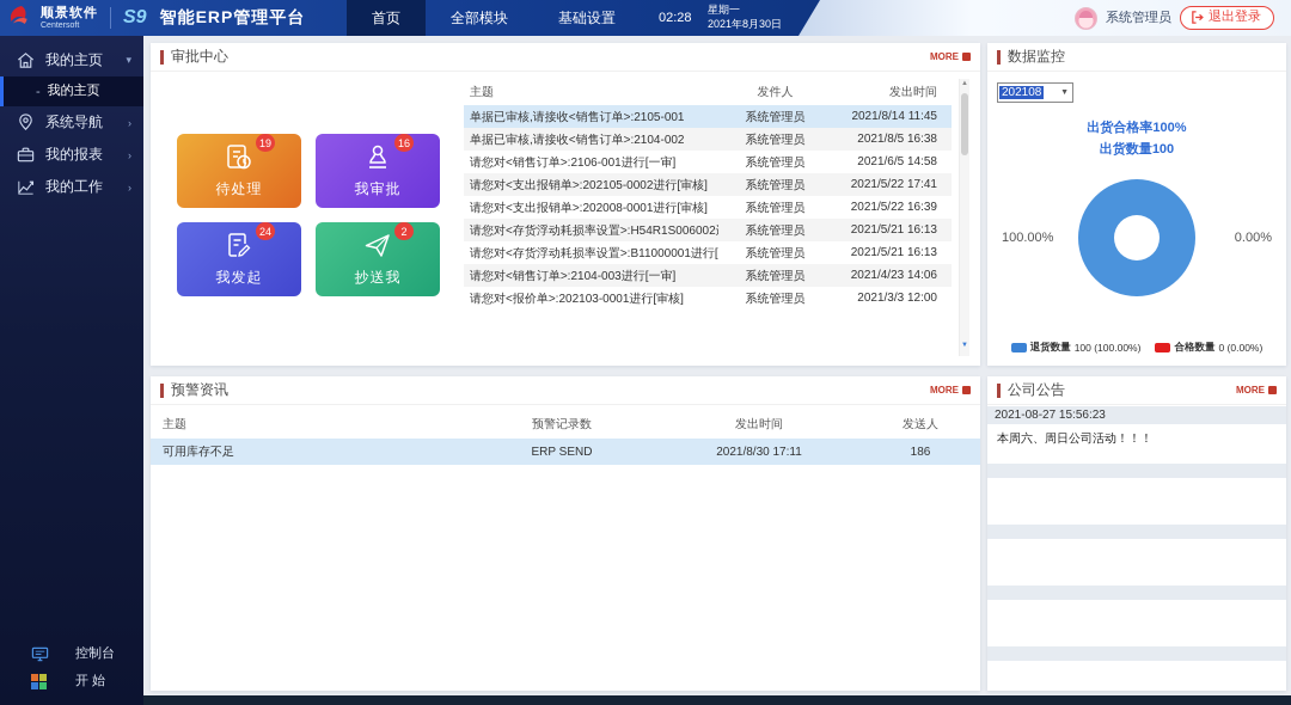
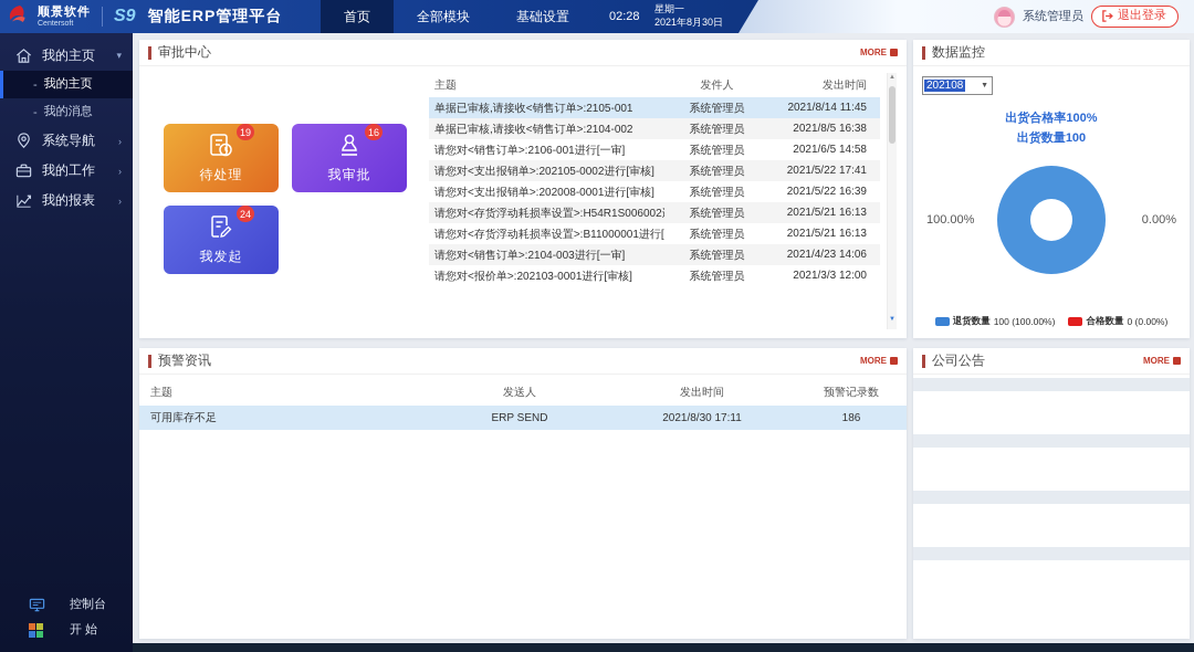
  顺景软件
  S9
  智能ERP管理平台
  首页
  全部模块
  基础设置
  02:28
  星期一
  2021年8月30日
  系统管理员
  退出登录
  我的主页
  ▾
  我的主页
+ 我的消息
  系统导航
  ›
- 我的报表
+ 我的工作
  ›
- 我的工作
+ 我的报表
  ›
  控制台
  开 始
  审批中心
  MORE
  19
  待处理
  16
  我审批
  24
  我发起
- 2
- 抄送我
  主题
  发件人
  发出时间
  单据已审核,请接收<销售订单>:2105-001
  系统管理员
  2021/8/14 11:45
  单据已审核,请接收<销售订单>:2104-002
  系统管理员
  2021/8/5 16:38
  请您对<销售订单>:2106-001进行[一审]
  系统管理员
  2021/6/5 14:58
  请您对<支出报销单>:202105-0002进行[审核]
  系统管理员
  2021/5/22 17:41
  请您对<支出报销单>:202008-0001进行[审核]
  系统管理员
  2021/5/22 16:39
  请您对<存货浮动耗损率设置>:H54R1S006002
  系统管理员
  2021/5/21 16:13
  请您对<存货浮动耗损率设置>:B11000001进行[
  系统管理员
  2021/5/21 16:13
  请您对<销售订单>:2104-003进行[一审]
  系统管理员
  2021/4/23 14:06
  请您对<报价单>:202103-0001进行[审核]
  系统管理员
  2021/3/3 12:00
  数据监控
  202108
  出货合格率100%
  出货数量100
  100.00%
  0.00%
  退货数量
  100 (100.00%)
  合格数量
  0 (0.00%)
  预警资讯
  MORE
  主题
- 预警记录数
+ 发送人
  发出时间
- 发送人
+ 预警记录数
  可用库存不足
  ERP SEND
  2021/8/30 17:11
  186
  公司公告
  MORE
- 2021-08-27 15:56:23
- 本周六、周日公司活动！！！
